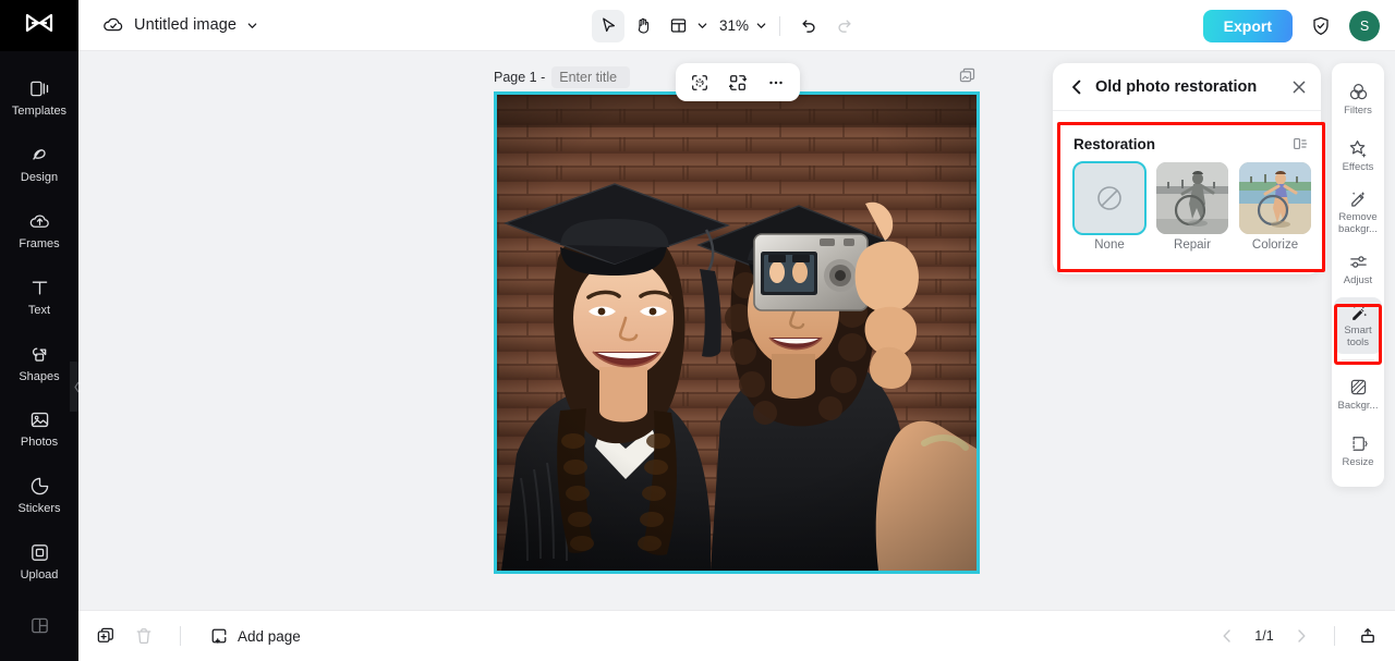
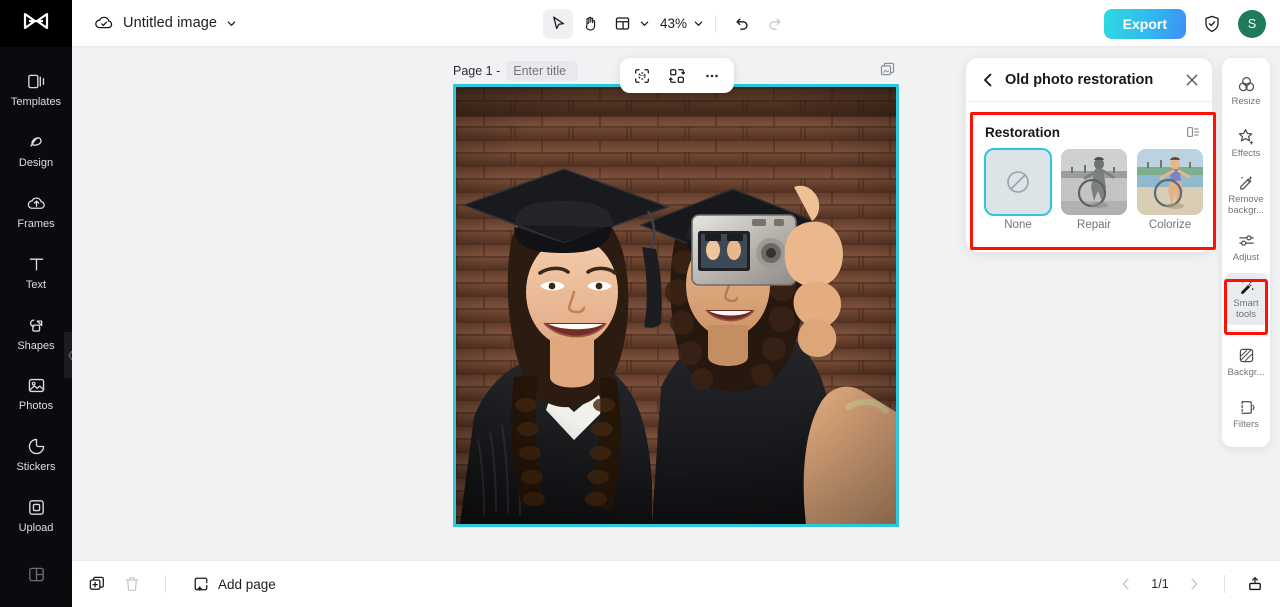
  Untitled image
- 31%
+ 43%
  Export
  S
  Templates
  Design
  Frames
  Text
  Shapes
  Photos
  Stickers
  Upload
  Page 1 -
  Enter title
  Old photo restoration
  Restoration
  None
  Repair
  Colorize
- Filters
+ Resize
  Effects
  Remove backgr...
  Adjust
  Smart tools
  Backgr...
- Resize
+ Filters
  Add page
  1/1
